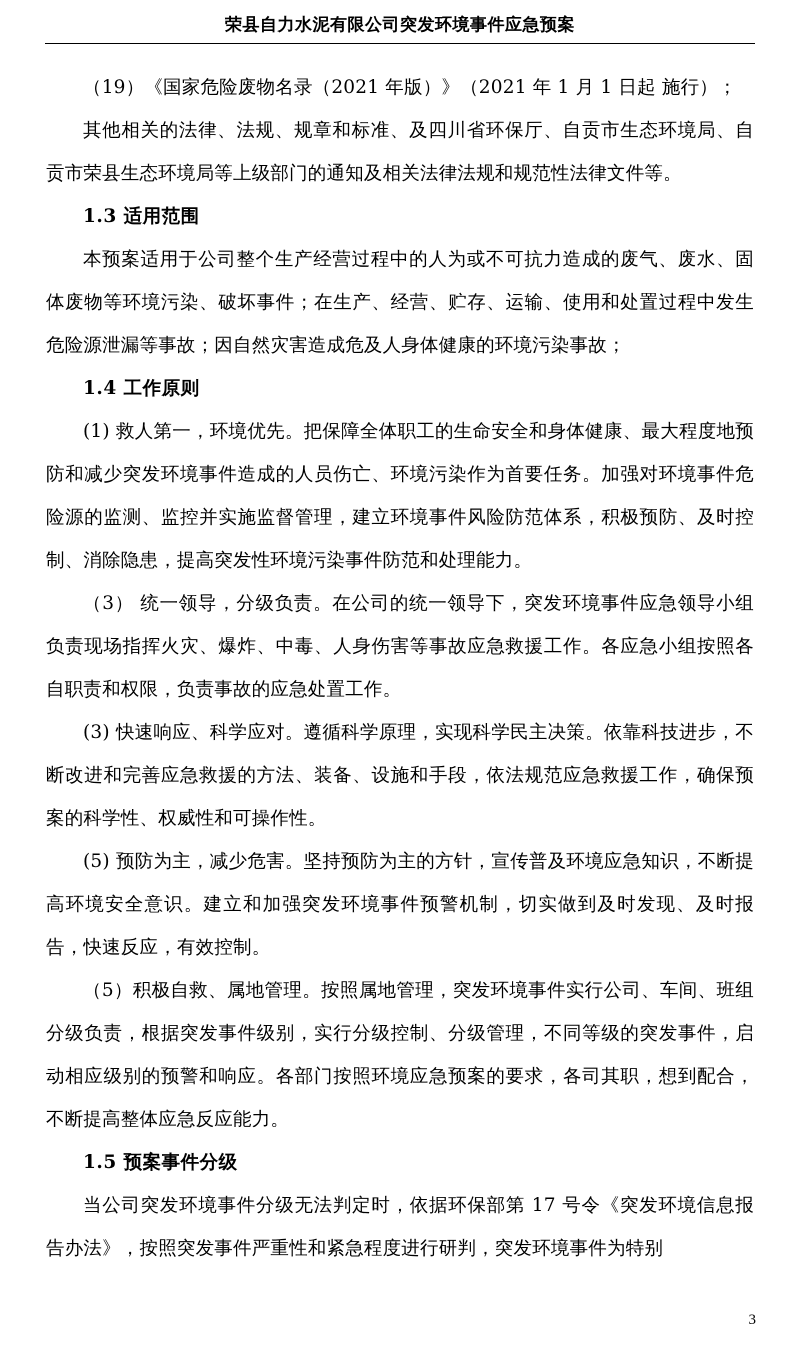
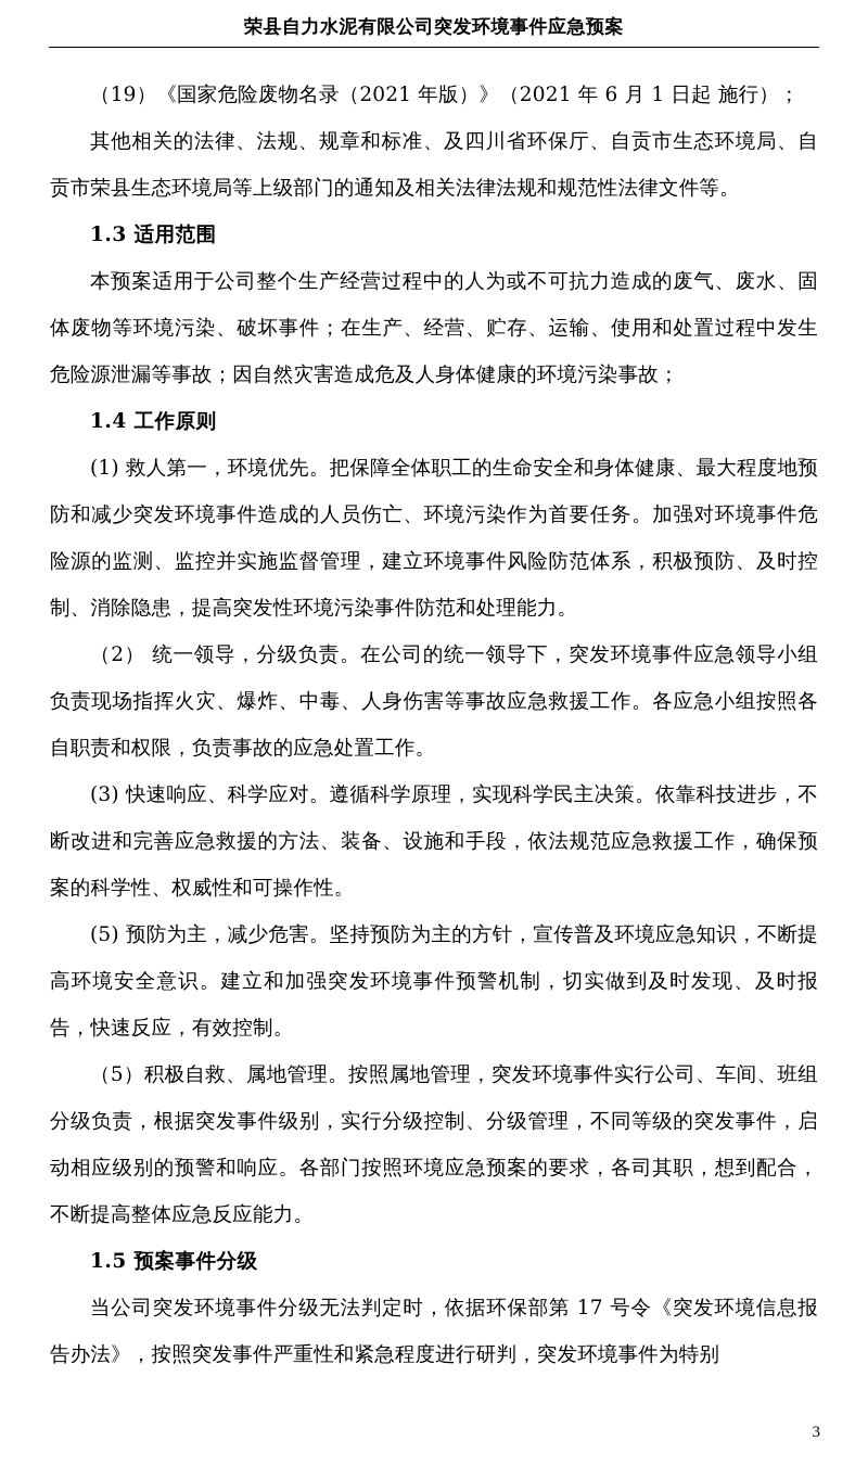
  荣县自力水泥有限公司突发环境事件应急预案
- （19）《国家危险废物名录（2021 年版）》（2021 年 1 月 1 日起 施行）；
+ （19）《国家危险废物名录（2021 年版）》（2021 年 6 月 1 日起 施行）；
  其他相关的法律、法规、规章和标准、及四川省环保厅、自贡市生态环境局、自贡市荣县生态环境局等上级部门的通知及相关法律法规和规范性法律文件等。
  1.3 适用范围
  本预案适用于公司整个生产经营过程中的人为或不可抗力造成的废气、废水、固体废物等环境污染、破坏事件；在生产、经营、贮存、运输、使用和处置过程中发生危险源泄漏等事故；因自然灾害造成危及人身体健康的环境污染事故；
  1.4 工作原则
  (1) 救人第一，环境优先。把保障全体职工的生命安全和身体健康、最大程度地预防和减少突发环境事件造成的人员伤亡、环境污染作为首要任务。加强对环境事件危险源的监测、监控并实施监督管理，建立环境事件风险防范体系，积极预防、及时控制、消除隐患，提高突发性环境污染事件防范和处理能力。
- （3） 统一领导，分级负责。在公司的统一领导下，突发环境事件应急领导小组负责现场指挥火灾、爆炸、中毒、人身伤害等事故应急救援工作。各应急小组按照各自职责和权限，负责事故的应急处置工作。
+ （2） 统一领导，分级负责。在公司的统一领导下，突发环境事件应急领导小组负责现场指挥火灾、爆炸、中毒、人身伤害等事故应急救援工作。各应急小组按照各自职责和权限，负责事故的应急处置工作。
  (3) 快速响应、科学应对。遵循科学原理，实现科学民主决策。依靠科技进步，不断改进和完善应急救援的方法、装备、设施和手段，依法规范应急救援工作，确保预案的科学性、权威性和可操作性。
  (5) 预防为主，减少危害。坚持预防为主的方针，宣传普及环境应急知识，不断提高环境安全意识。建立和加强突发环境事件预警机制，切实做到及时发现、及时报告，快速反应，有效控制。
  （5）积极自救、属地管理。按照属地管理，突发环境事件实行公司、车间、班组分级负责，根据突发事件级别，实行分级控制、分级管理，不同等级的突发事件，启动相应级别的预警和响应。各部门按照环境应急预案的要求，各司其职，想到配合，不断提高整体应急反应能力。
  1.5 预案事件分级
  当公司突发环境事件分级无法判定时，依据环保部第 17 号令《突发环境信息报告办法》，按照突发事件严重性和紧急程度进行研判，突发环境事件为特别
  3
